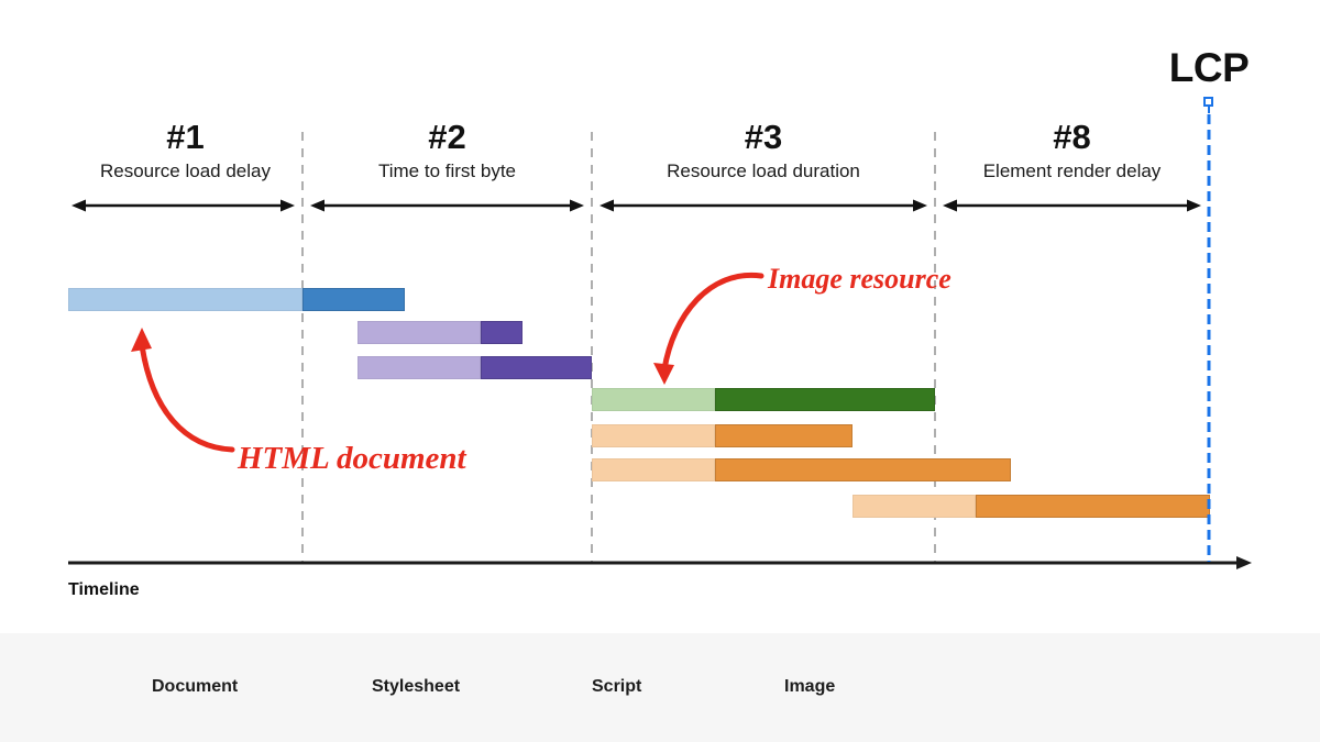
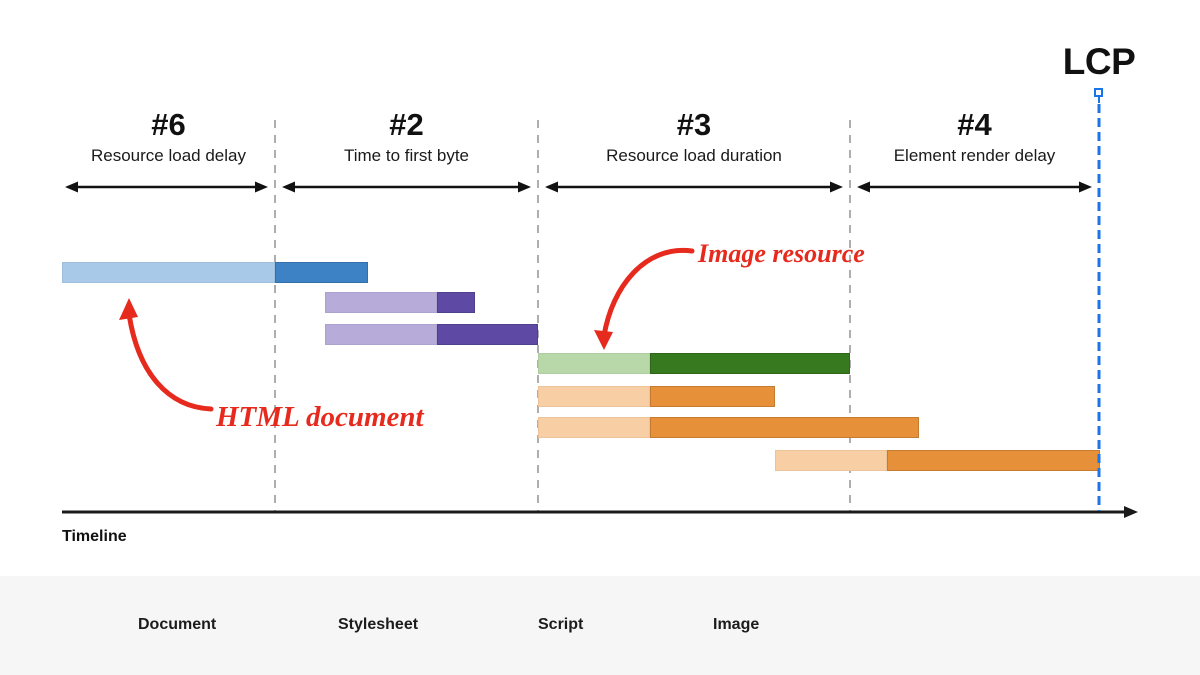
- #1
+ #6
  Resource load delay
  #2
  Time to first byte
  #3
  Resource load duration
- #8
+ #4
  Element render delay
  LCP
  HTML document
  Image resource
  Timeline
  Document
  Stylesheet
  Script
  Image
